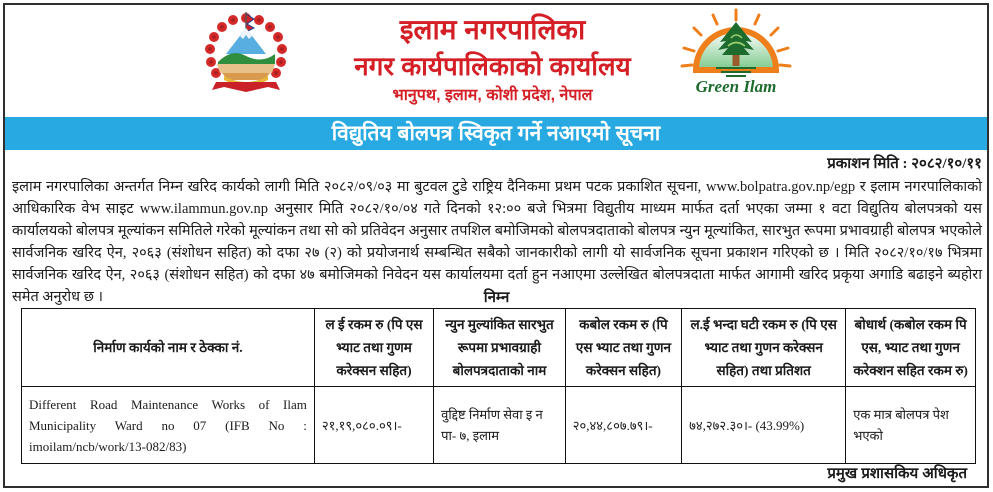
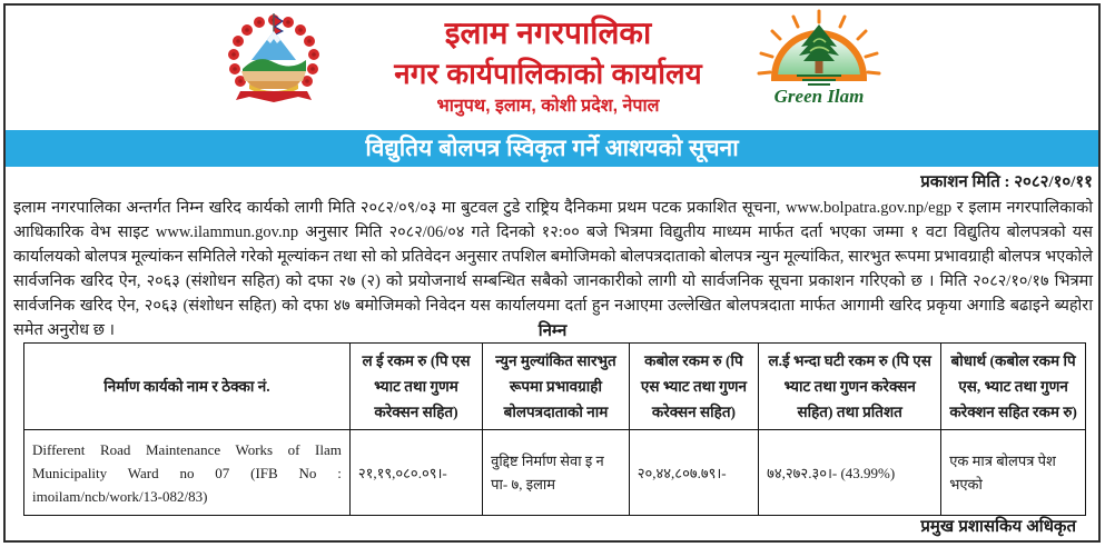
  इलाम नगरपालिका
  नगर कार्यपालिकाको कार्यालय
  भानुपथ, इलाम, कोशी प्रदेश, नेपाल
  Green Ilam
- विद्युतिय बोलपत्र स्विकृत गर्ने नआएमो सूचना
+ विद्युतिय बोलपत्र स्विकृत गर्ने आशयको सूचना
  प्रकाशन मिति : २०८२/१०/११
- इलाम नगरपालिका अन्तर्गत निम्न खरिद कार्यको लागी मिति २०८२/०९/०३ मा बुटवल टुडे राष्ट्रिय दैनिकमा प्रथम पटक प्रकाशित सूचना, www.bolpatra.gov.np/egp र इलाम नगरपालिकाको आधिकारिक वेभ साइट www.ilammun.gov.np अनुसार मिति २०८२/१०/०४ गते दिनको १२:०० बजे भित्रमा विद्युतीय माध्यम मार्फत दर्ता भएका जम्मा १ वटा विद्युतिय बोलपत्रको यस कार्यालयको बोलपत्र मूल्यांकन समितिले गरेको मूल्यांकन तथा सो को प्रतिवेदन अनुसार तपशिल बमोजिमको बोलपत्रदाताको बोलपत्र न्युन मूल्यांकित, सारभुत रूपमा प्रभावग्राही बोलपत्र भएकोले सार्वजनिक खरिद ऐन, २०६३ (संशोधन सहित) को दफा २७ (२) को प्रयोजनार्थ सम्बन्धित सबैको जानकारीको लागी यो सार्वजनिक सूचना प्रकाशन गरिएको छ । मिति २०८२/१०/१७ भित्रमा सार्वजनिक खरिद ऐन, २०६३ (संशोधन सहित) को दफा ४७ बमोजिमको निवेदन यस कार्यालयमा दर्ता हुन नआएमा उल्लेखित बोलपत्रदाता मार्फत आगामी खरिद प्रकृया अगाडि बढाइने ब्यहोरा समेत अनुरोध छ ।
+ इलाम नगरपालिका अन्तर्गत निम्न खरिद कार्यको लागी मिति २०८२/०९/०३ मा बुटवल टुडे राष्ट्रिय दैनिकमा प्रथम पटक प्रकाशित सूचना, www.bolpatra.gov.np/egp र इलाम नगरपालिकाको आधिकारिक वेभ साइट www.ilammun.gov.np अनुसार मिति २०८२/06/०४ गते दिनको १२:०० बजे भित्रमा विद्युतीय माध्यम मार्फत दर्ता भएका जम्मा १ वटा विद्युतिय बोलपत्रको यस कार्यालयको बोलपत्र मूल्यांकन समितिले गरेको मूल्यांकन तथा सो को प्रतिवेदन अनुसार तपशिल बमोजिमको बोलपत्रदाताको बोलपत्र न्युन मूल्यांकित, सारभुत रूपमा प्रभावग्राही बोलपत्र भएकोले सार्वजनिक खरिद ऐन, २०६३ (संशोधन सहित) को दफा २७ (२) को प्रयोजनार्थ सम्बन्धित सबैको जानकारीको लागी यो सार्वजनिक सूचना प्रकाशन गरिएको छ । मिति २०८२/१०/१७ भित्रमा सार्वजनिक खरिद ऐन, २०६३ (संशोधन सहित) को दफा ४७ बमोजिमको निवेदन यस कार्यालयमा दर्ता हुन नआएमा उल्लेखित बोलपत्रदाता मार्फत आगामी खरिद प्रकृया अगाडि बढाइने ब्यहोरा समेत अनुरोध छ ।
  निम्न
  निर्माण कार्यको नाम र ठेक्का नं.	ल ई रकम रु (पि एस भ्याट तथा गुणम करेक्सन सहित)	न्युन मुल्यांकित सारभुत रूपमा प्रभावग्राही बोलपत्रदाताको नाम	कबोल रकम रु (पि एस भ्याट तथा गुणन करेक्सन सहित)	ल.ई भन्दा घटी रकम रु (पि एस भ्याट तथा गुणन करेक्सन सहित) तथा प्रतिशत	बोधार्थ (कबोल रकम पि एस, भ्याट तथा गुणन करेक्शन सहित रकम रु)
  Different Road Maintenance Works of Ilam Municipality Ward no 07 (IFB No : imoilam/ncb/work/13-082/83)	२१,१९,०८०.०९।-	वुद्दिष्ट निर्माण सेवा इ न पा- ७, इलाम	२०,४४,८०७.७९।-	७४,२७२.३०।- (43.99%)	एक मात्र बोलपत्र पेश भएको
  प्रमुख प्रशासकिय अधिकृत
